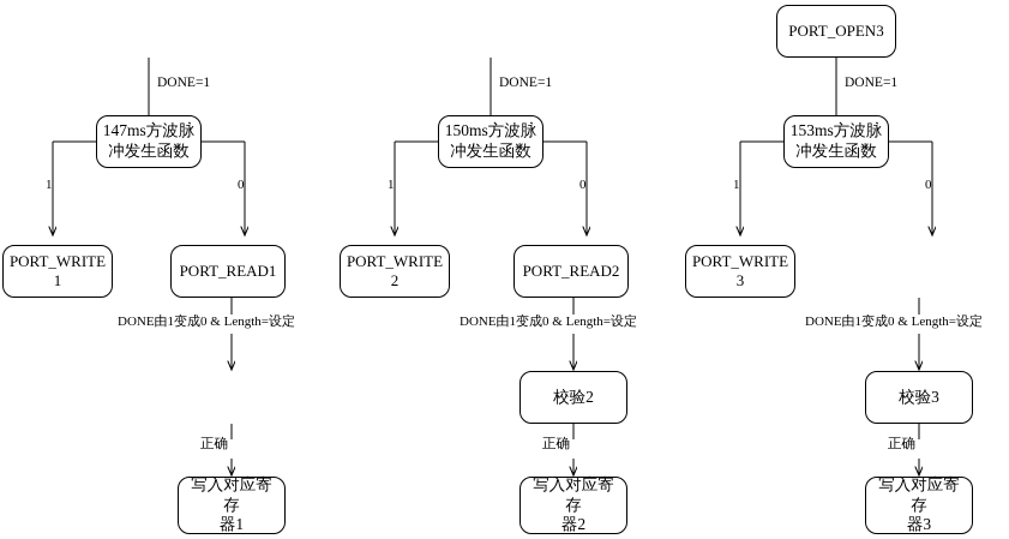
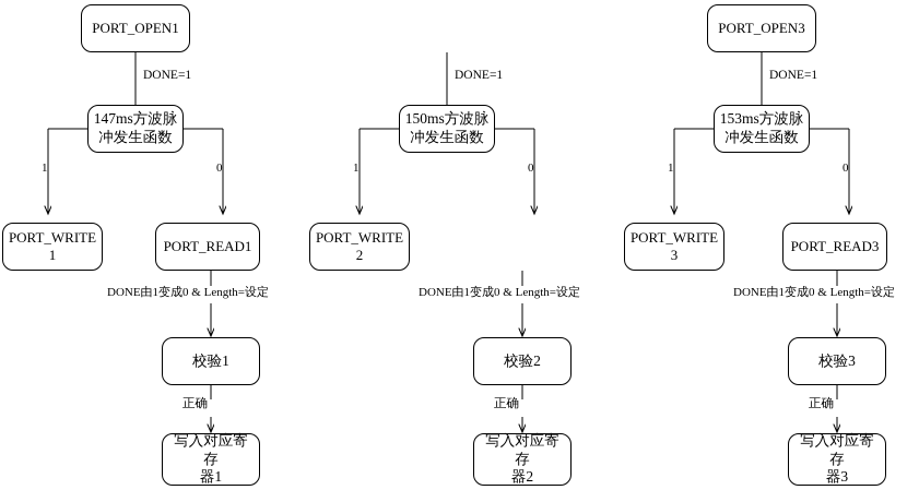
+ PORT_OPEN1
  DONE=1
  147ms方波脉
  冲发生函数
  1
  0
  PORT_WRITE
  1
  PORT_READ1
  DONE由1变成0 & Length=设定
+ 校验1
  正确
  写入对应寄存
  器1
  DONE=1
  150ms方波脉
  冲发生函数
  1
  0
  PORT_WRITE
  2
- PORT_READ2
  DONE由1变成0 & Length=设定
  校验2
  正确
  写入对应寄存
  器2
  PORT_OPEN3
  DONE=1
  153ms方波脉
  冲发生函数
  1
  0
  PORT_WRITE
  3
+ PORT_READ3
  DONE由1变成0 & Length=设定
  校验3
  正确
  写入对应寄存
  器3
